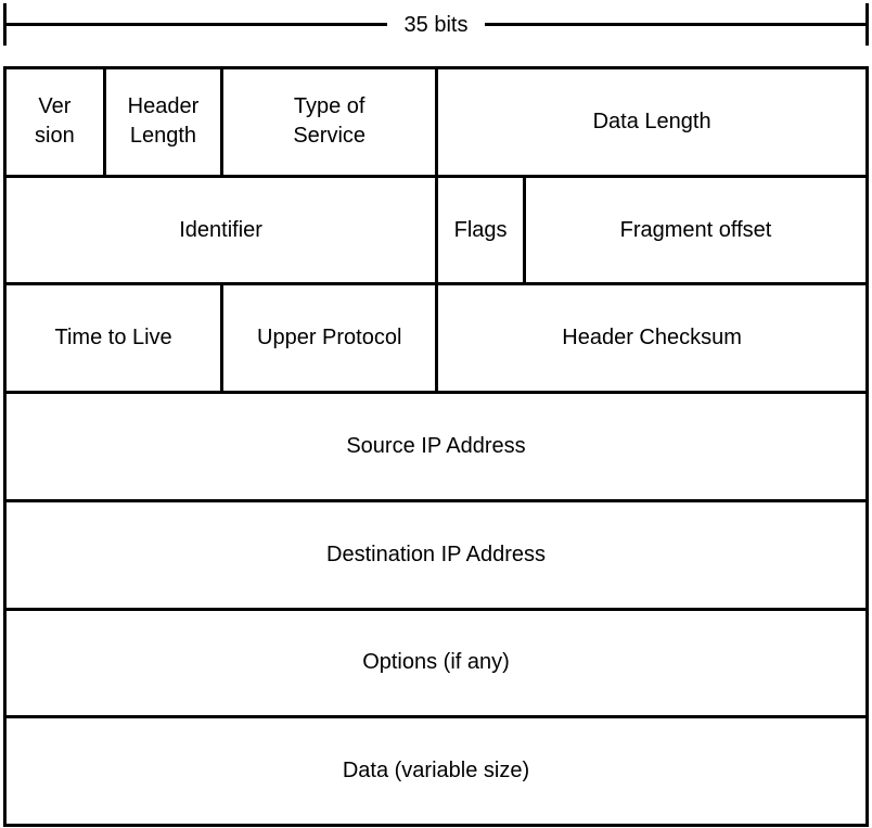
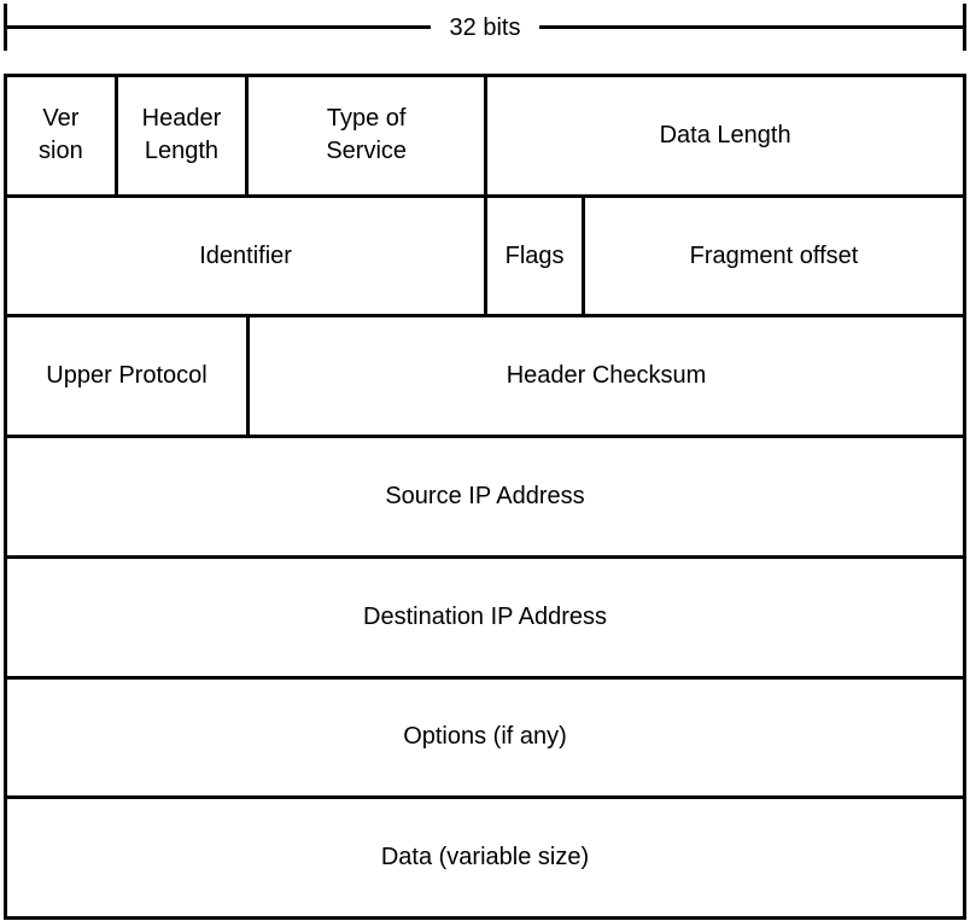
- 35 bits
+ 32 bits
  Ver
  sion
  Header
  Length
  Type of
  Service
  Data Length
  Identifier
  Flags
  Fragment offset
- Time to Live
  Upper Protocol
  Header Checksum
  Source IP Address
  Destination IP Address
  Options (if any)
  Data (variable size)
